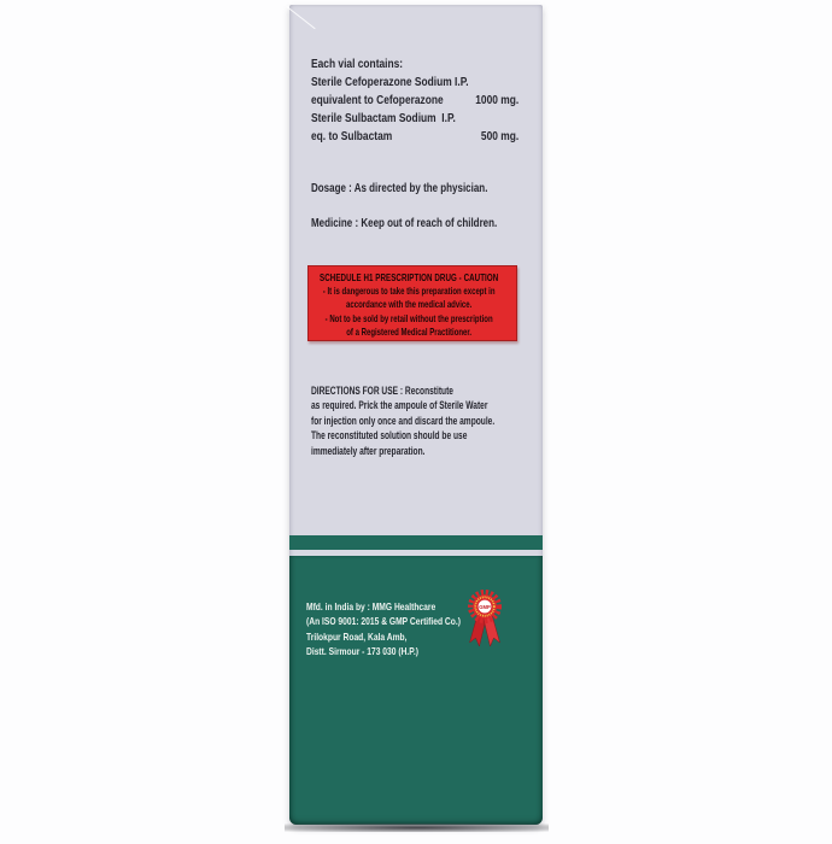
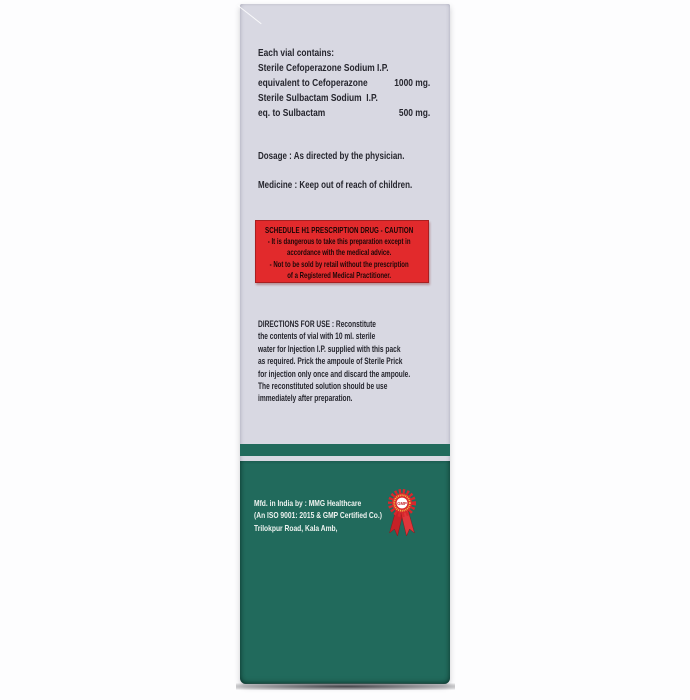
  Each vial contains:
  Sterile Cefoperazone Sodium I.P.
  equivalent to Cefoperazone
  1000 mg.
  Sterile Sulbactam Sodium I.P.
  eq. to Sulbactam
  500 mg.
  Dosage : As directed by the physician.
  Medicine : Keep out of reach of children.
  SCHEDULE H1 PRESCRIPTION DRUG - CAUTION
  - It is dangerous to take this preparation except in
  accordance with the medical advice.
  - Not to be sold by retail without the prescription
  of a Registered Medical Practitioner.
  DIRECTIONS FOR USE : Reconstitute
+ the contents of vial with 10 ml. sterile
+ water for Injection I.P. supplied with this pack
- as required. Prick the ampoule of Sterile Water
+ as required. Prick the ampoule of Sterile Prick
  for injection only once and discard the ampoule.
  The reconstituted solution should be use
  immediately after preparation.
  Mfd. in India by : MMG Healthcare
  (An ISO 9001: 2015 & GMP Certified Co.)
  Trilokpur Road, Kala Amb,
- Distt. Sirmour - 173 030 (H.P.)
